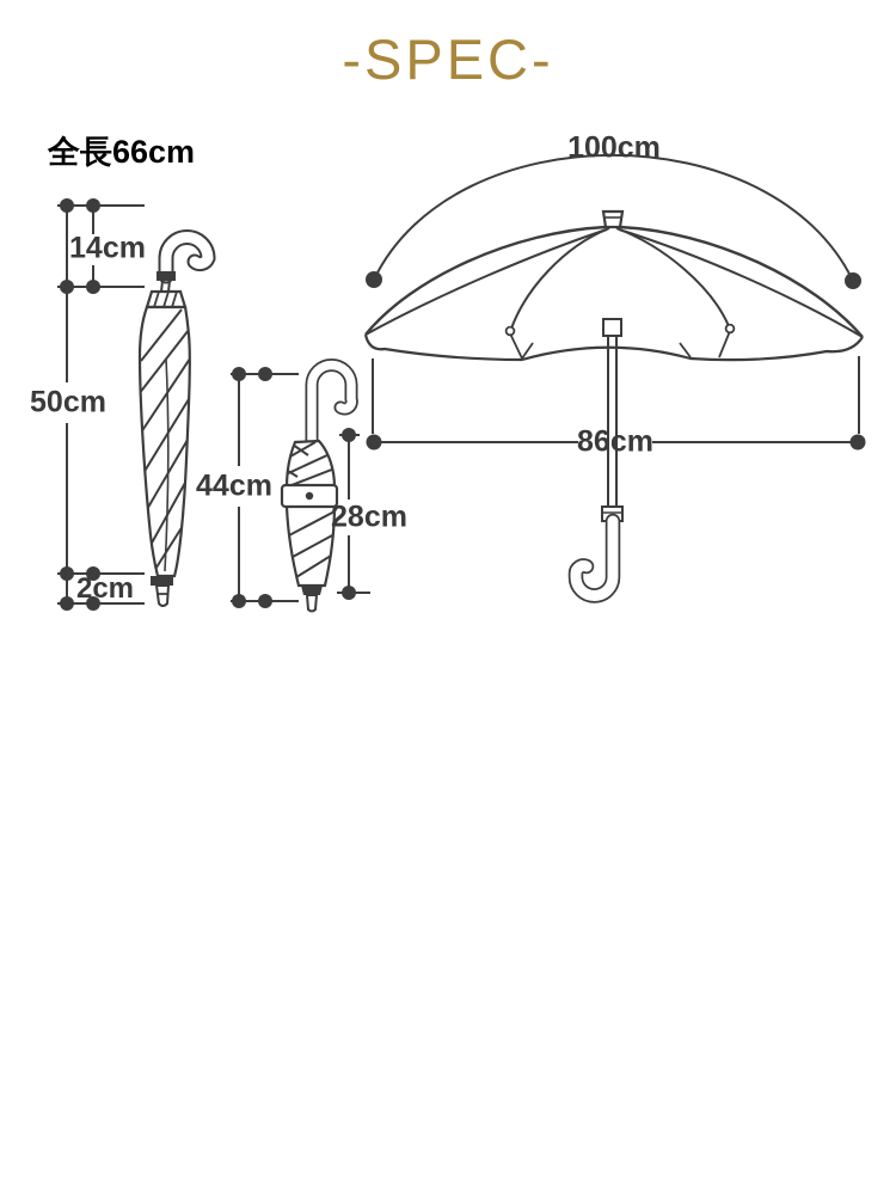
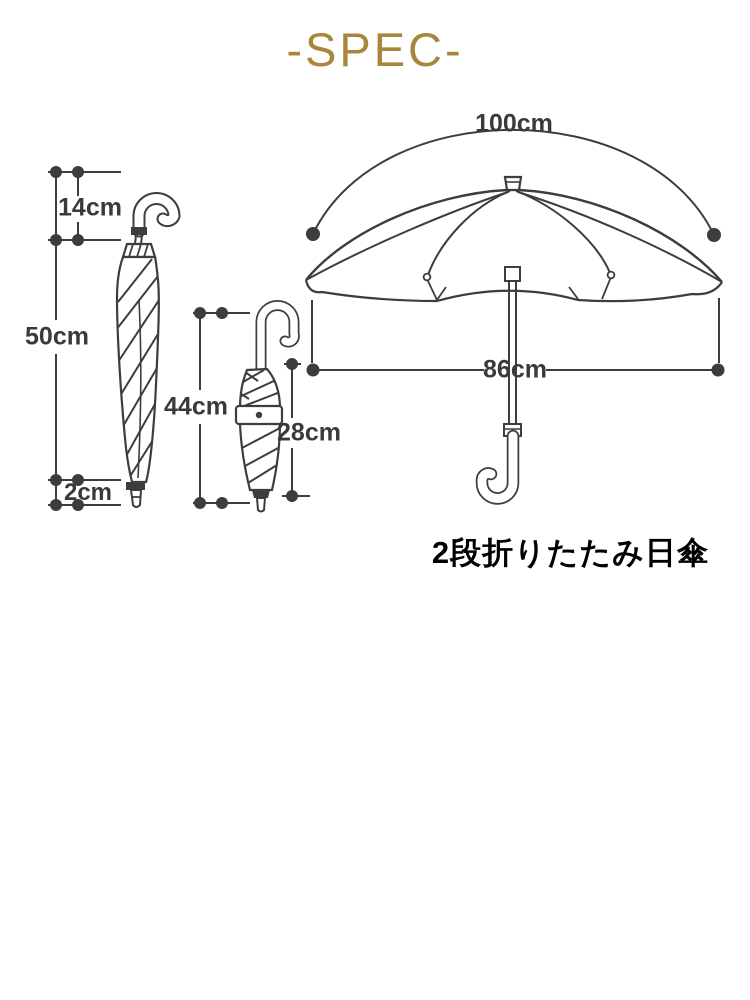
  -SPEC-
- 全長66cm
  14cm
  50cm
  2cm
  44cm
  28cm
  100cm
  86cm
+ 2段折りたたみ日傘
